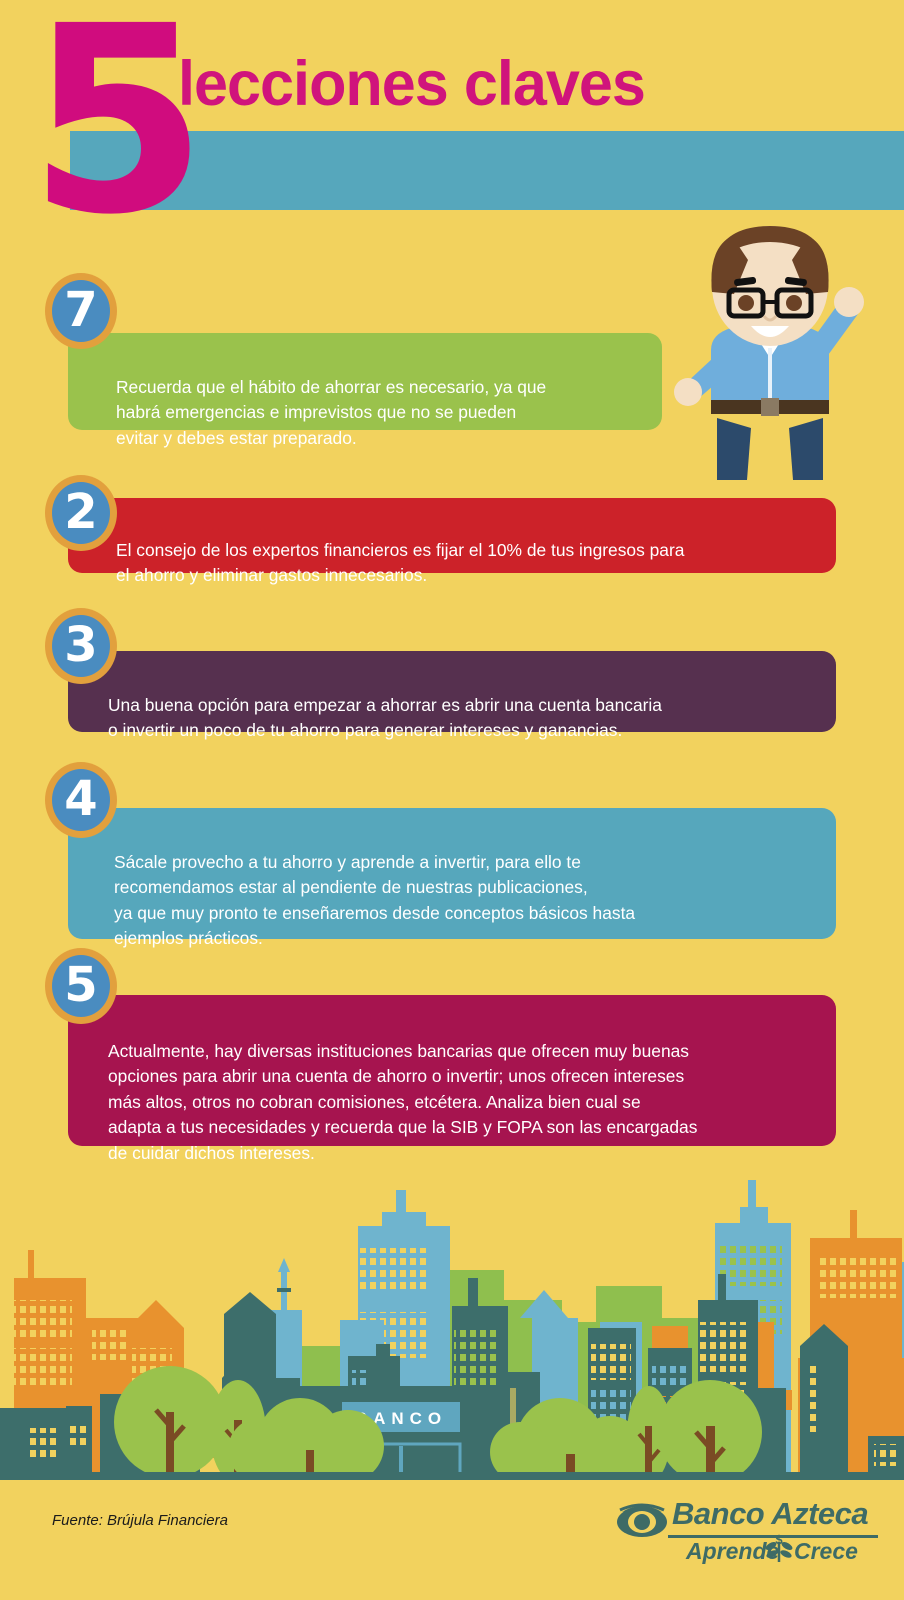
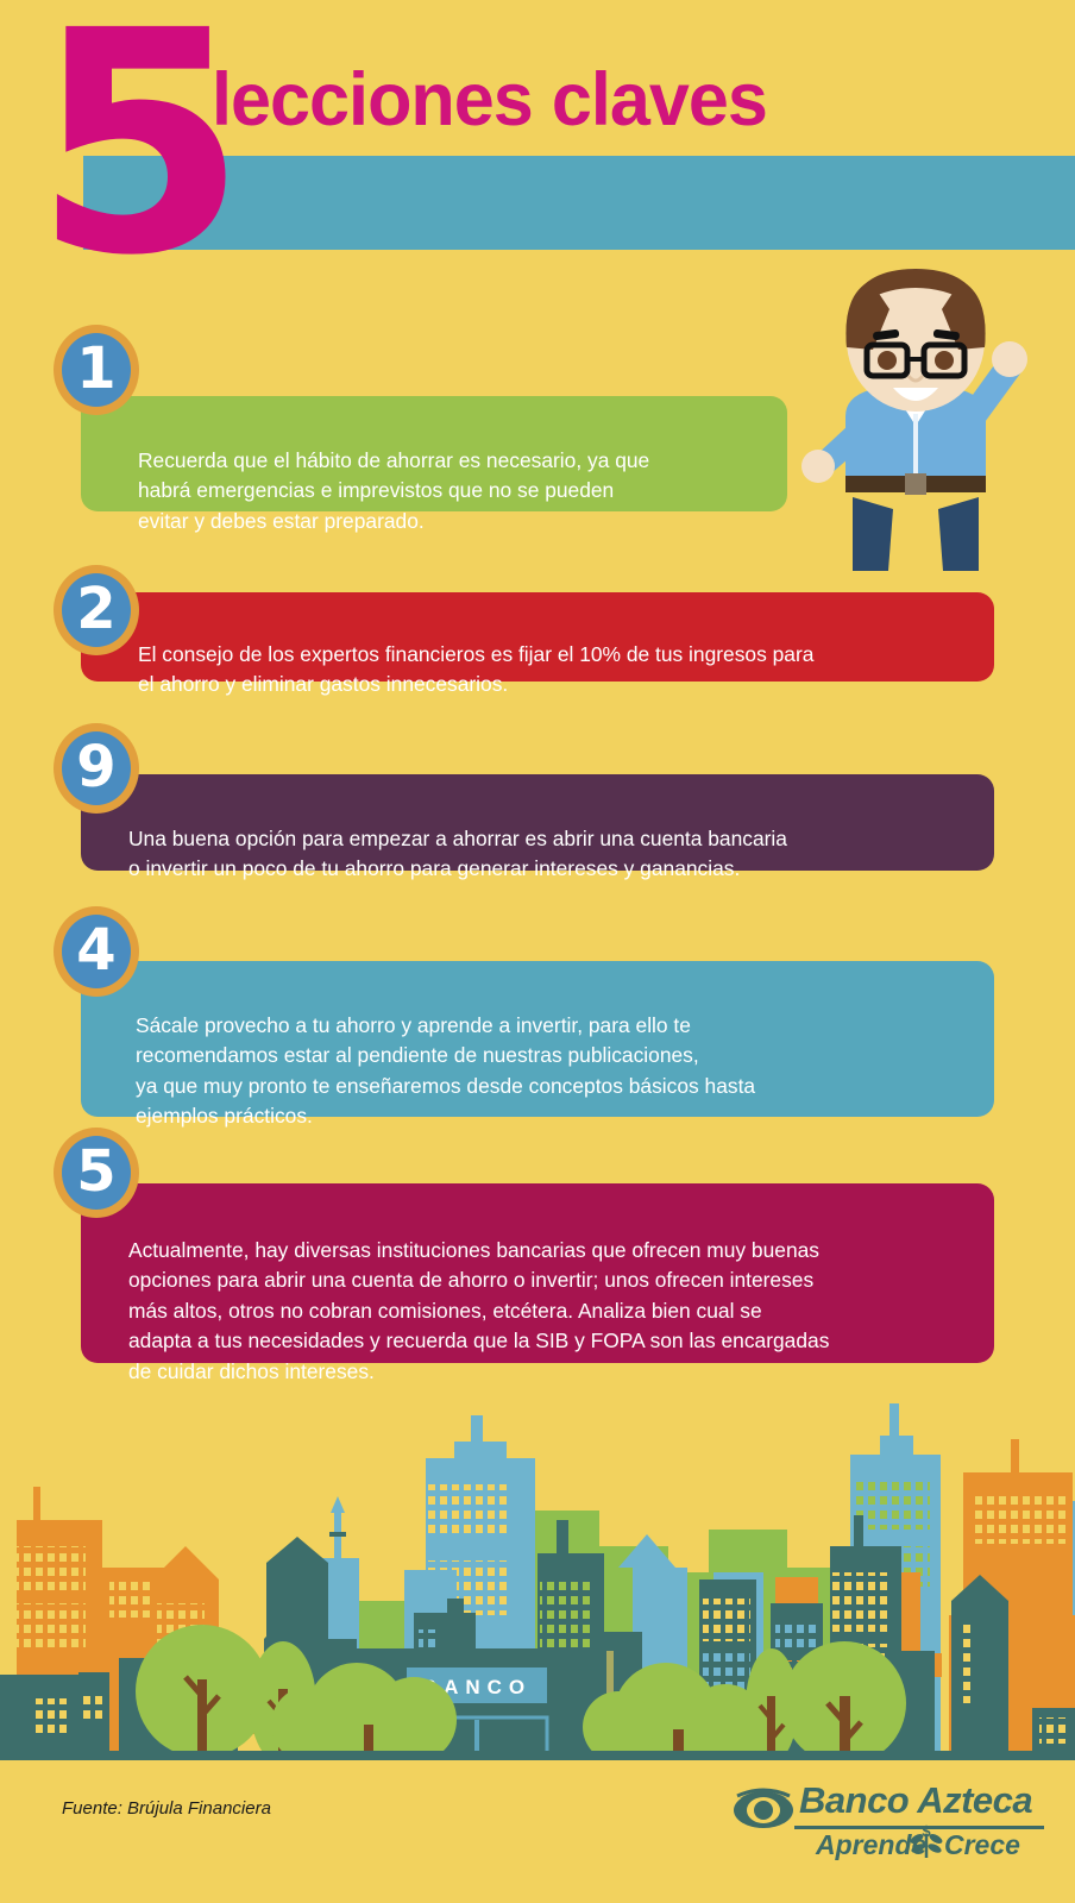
  5
  lecciones claves
  Recuerda que el hábito de ahorrar es necesario, ya que
  habrá emergencias e imprevistos que no se pueden
  evitar y debes estar preparado.
- 7
+ 1
  El consejo de los expertos financieros es fijar el 10% de tus ingresos para
  el ahorro y eliminar gastos innecesarios.
  2
  Una buena opción para empezar a ahorrar es abrir una cuenta bancaria
  o invertir un poco de tu ahorro para generar intereses y ganancias.
- 3
+ 9
  Sácale provecho a tu ahorro y aprende a invertir, para ello te
  recomendamos estar al pendiente de nuestras publicaciones,
  ya que muy pronto te enseñaremos desde conceptos básicos hasta
  ejemplos prácticos.
  4
  Actualmente, hay diversas instituciones bancarias que ofrecen muy buenas
  opciones para abrir una cuenta de ahorro o invertir; unos ofrecen intereses
  más altos, otros no cobran comisiones, etcétera. Analiza bien cual se
  adapta a tus necesidades y recuerda que la SIB y FOPA son las encargadas
  de cuidar dichos intereses.
  5
  ANCO
  Fuente: Brújula Financiera
  Banco Azteca
  Aprend
  $
  Crece
